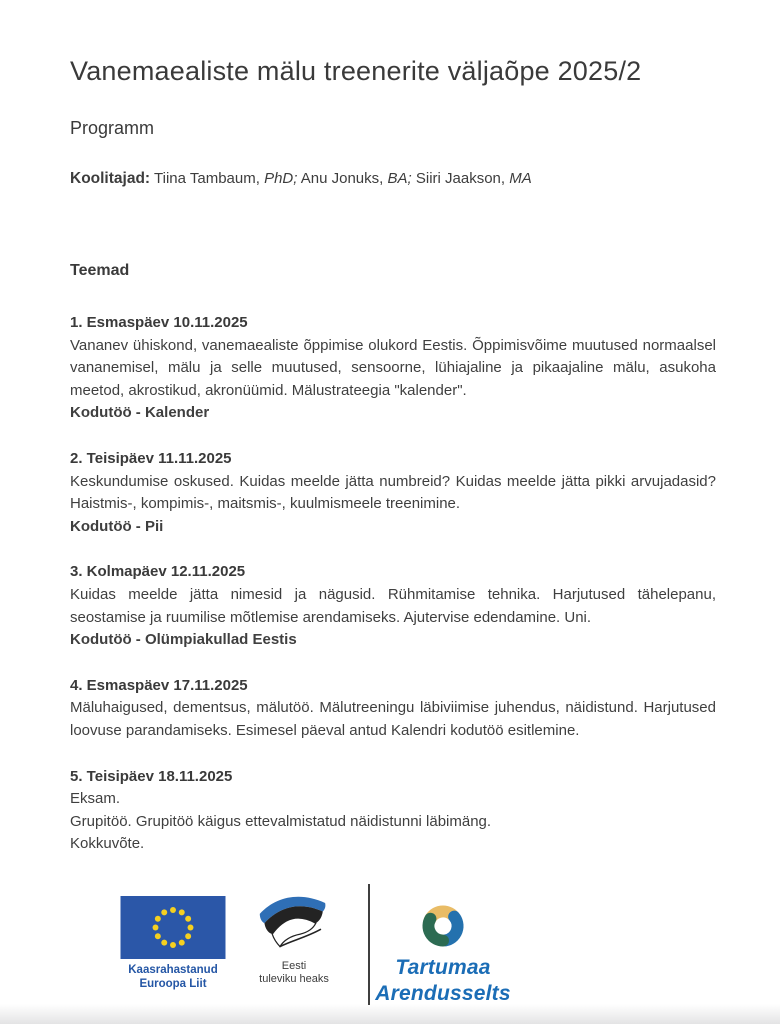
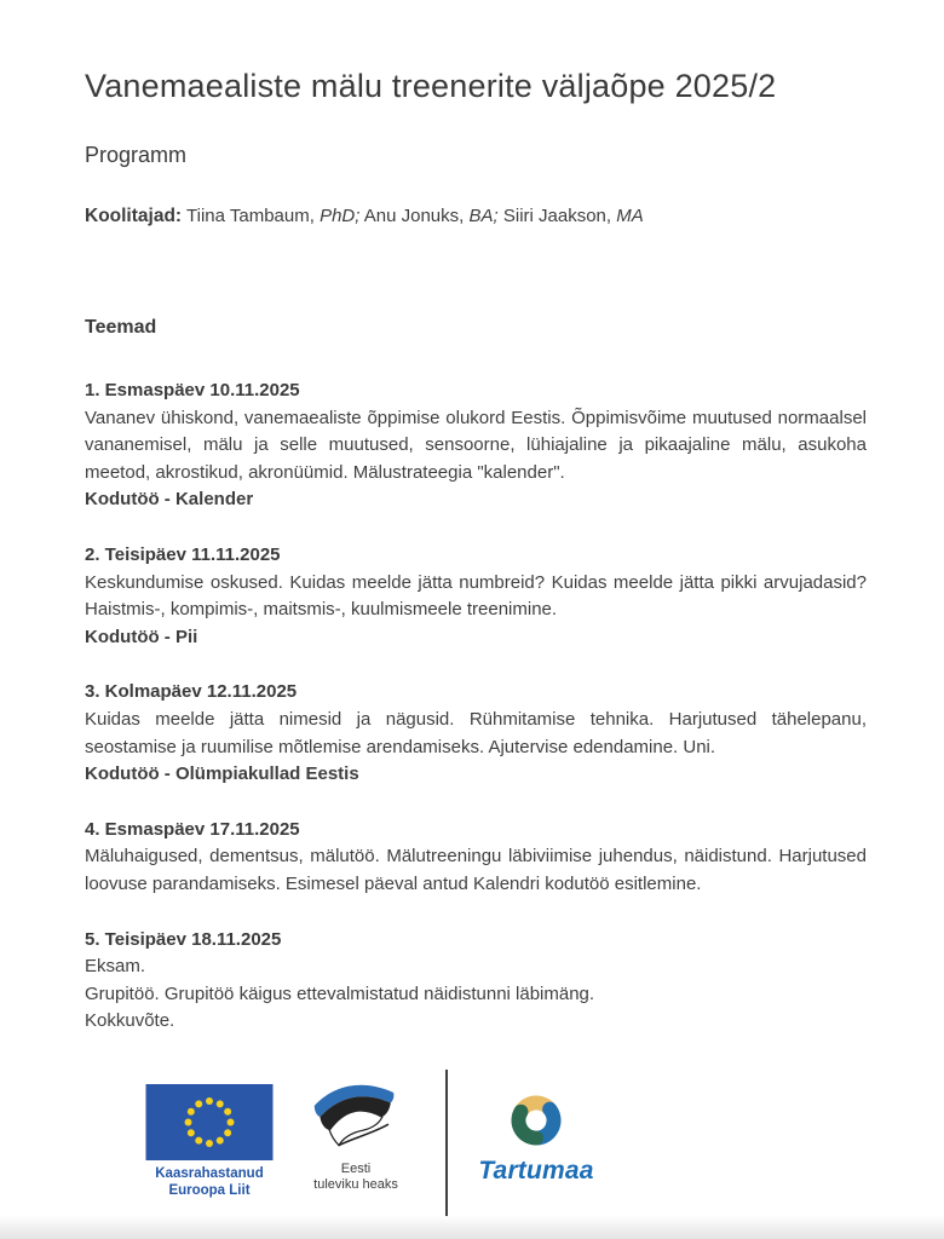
  Vanemaealiste mälu treenerite väljaõpe 2025/2
  Programm
  Koolitajad: Tiina Tambaum, PhD; Anu Jonuks, BA; Siiri Jaakson, MA
  Teemad
  1. Esmaspäev 10.11.2025
  Vananev ühiskond, vanemaealiste õppimise olukord Eestis. Õppimisvõime muutused normaalsel vananemisel, mälu ja selle muutused, sensoorne, lühiajaline ja pikaajaline mälu, asukoha meetod, akrostikud, akronüümid. Mälustrateegia "kalender".
  Kodutöö - Kalender
  2. Teisipäev 11.11.2025
  Keskundumise oskused. Kuidas meelde jätta numbreid? Kuidas meelde jätta pikki arvujadasid? Haistmis-, kompimis-, maitsmis-, kuulmismeele treenimine.
  Kodutöö - Pii
  3. Kolmapäev 12.11.2025
  Kuidas meelde jätta nimesid ja nägusid. Rühmitamise tehnika. Harjutused tähelepanu, seostamise ja ruumilise mõtlemise arendamiseks. Ajutervise edendamine. Uni.
  Kodutöö - Olümpiakullad Eestis
  4. Esmaspäev 17.11.2025
  Mäluhaigused, dementsus, mälutöö. Mälutreeningu läbiviimise juhendus, näidistund. Harjutused loovuse parandamiseks. Esimesel päeval antud Kalendri kodutöö esitlemine.
  5. Teisipäev 18.11.2025
  Eksam.
  Grupitöö. Grupitöö käigus ettevalmistatud näidistunni läbimäng.
  Kokkuvõte.
  Kaasrahastanud
  Euroopa Liit
  Eesti
  tuleviku heaks
  Tartumaa
- Arendusselts
